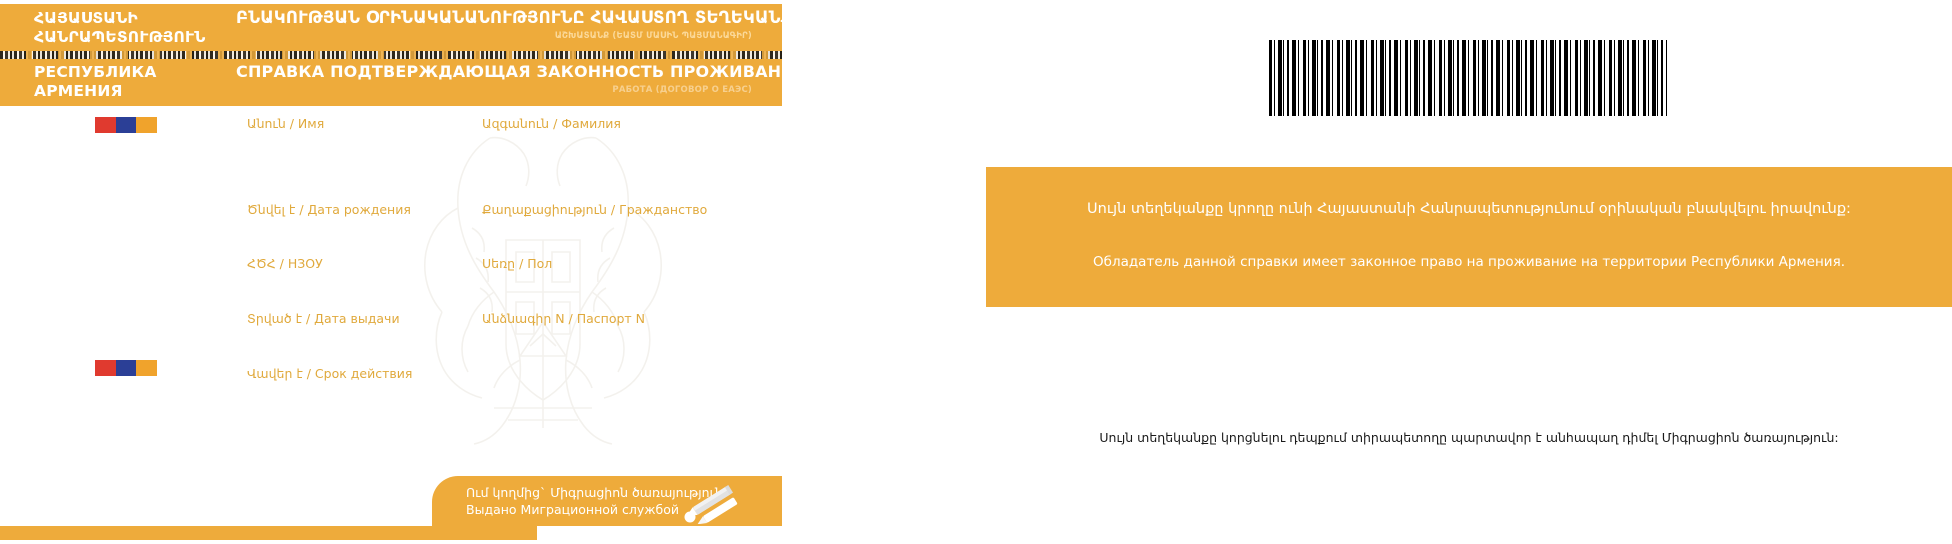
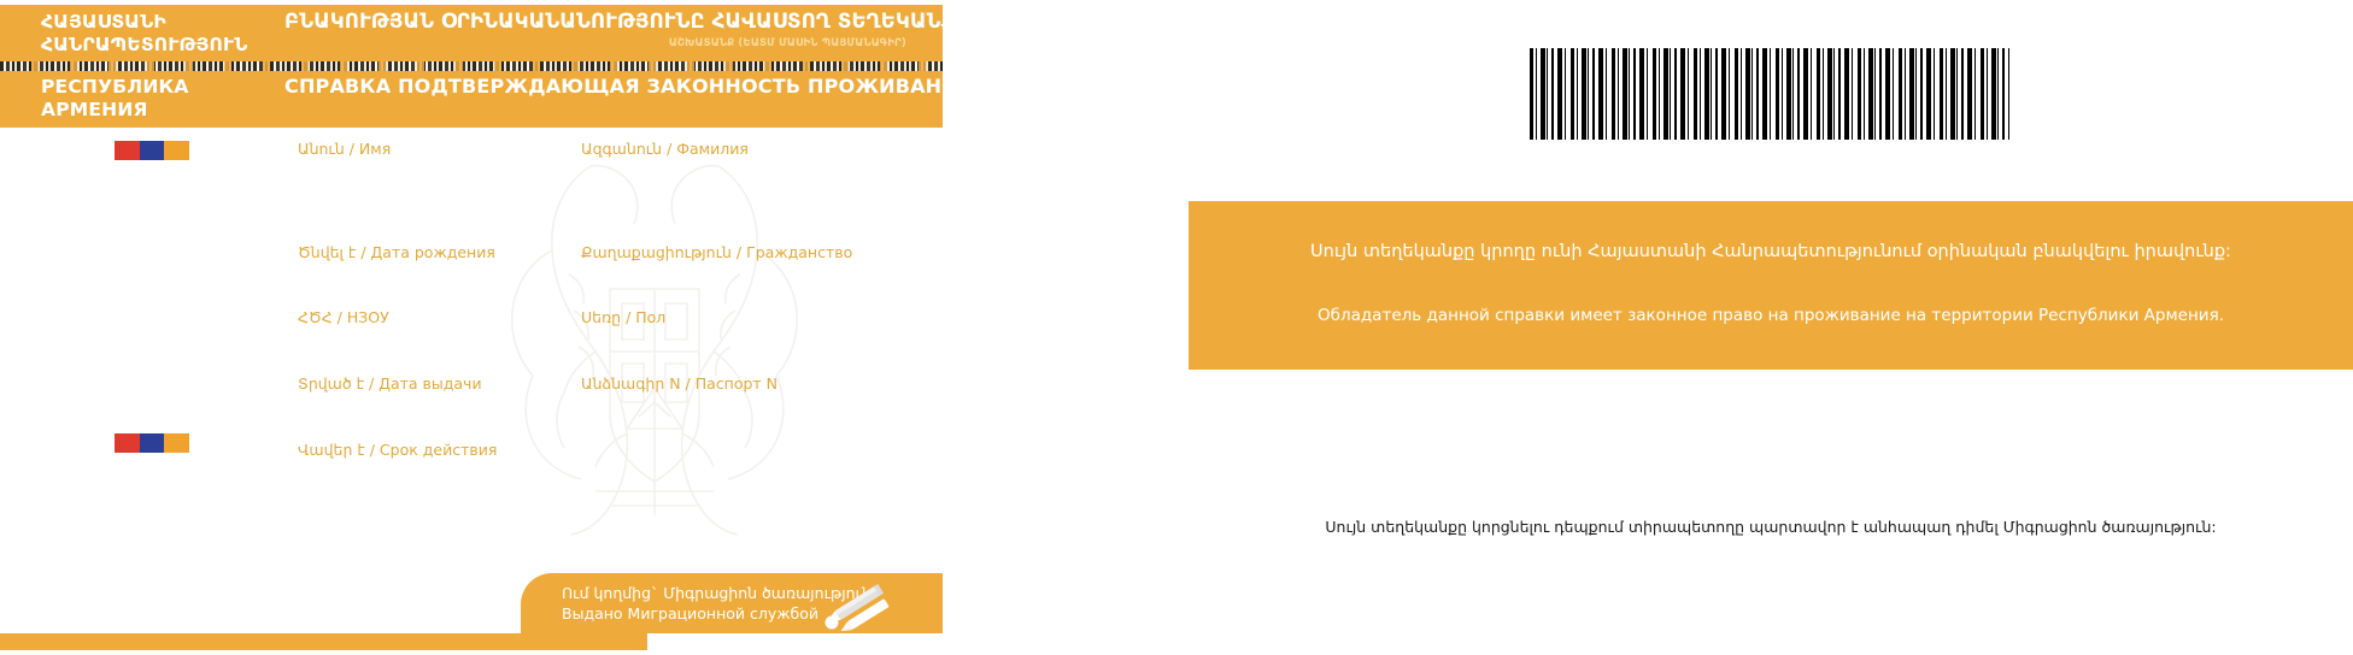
  ՀԱՅԱՍՏԱՆԻ
  ՀԱՆՐԱՊԵՏՈՒԹՅՈՒՆ
  ԲՆԱԿՈՒԹՅԱՆ ՕՐԻՆԱԿԱՆԱՆՈՒԹՅՈՒՆԸ ՀԱՎԱՍՏՈՂ ՏԵՂԵԿԱՆ
  ԱՇԽԱՏԱՆՔ (ԵԱՏՄ ՄԱՍԻՆ ՊԱՅՄԱՆԱԳԻՐ)
  РЕСПУБЛИКА
  АРМЕНИЯ
  СПРАВКА ПОДТВЕРЖДАЮЩАЯ ЗАКОННОСТЬ ПРОЖИВАН
- РАБОТА (ДОГОВОР О ЕАЭС)
  Անուն / Имя
  Ազգանուն / Фамилия
  Ծնվել է / Дата рождения
  Քաղաքացիություն / Гражданство
  ՀԾՀ / НЗОУ
  Սեռը / Пол
  Տրված է / Дата выдачи
  Անձնագիր N / Паспорт N
  Վավեր է / Срок действия
  Ում կողմից` Միգրացիոն ծառայությու
  Выдано Миграционной службой
  Սույն տեղեկանքը կրողը ունի Հայաստանի Հանրապետությունում օրինական բնակվելու իրավունք:
  Обладатель данной справки имеет законное право на проживание на территории Республики Армения.
  Սույն տեղեկանքը կորցնելու դեպքում տիրապետողը պարտավոր է անհապաղ դիմել Միգրացիոն ծառայություն:
